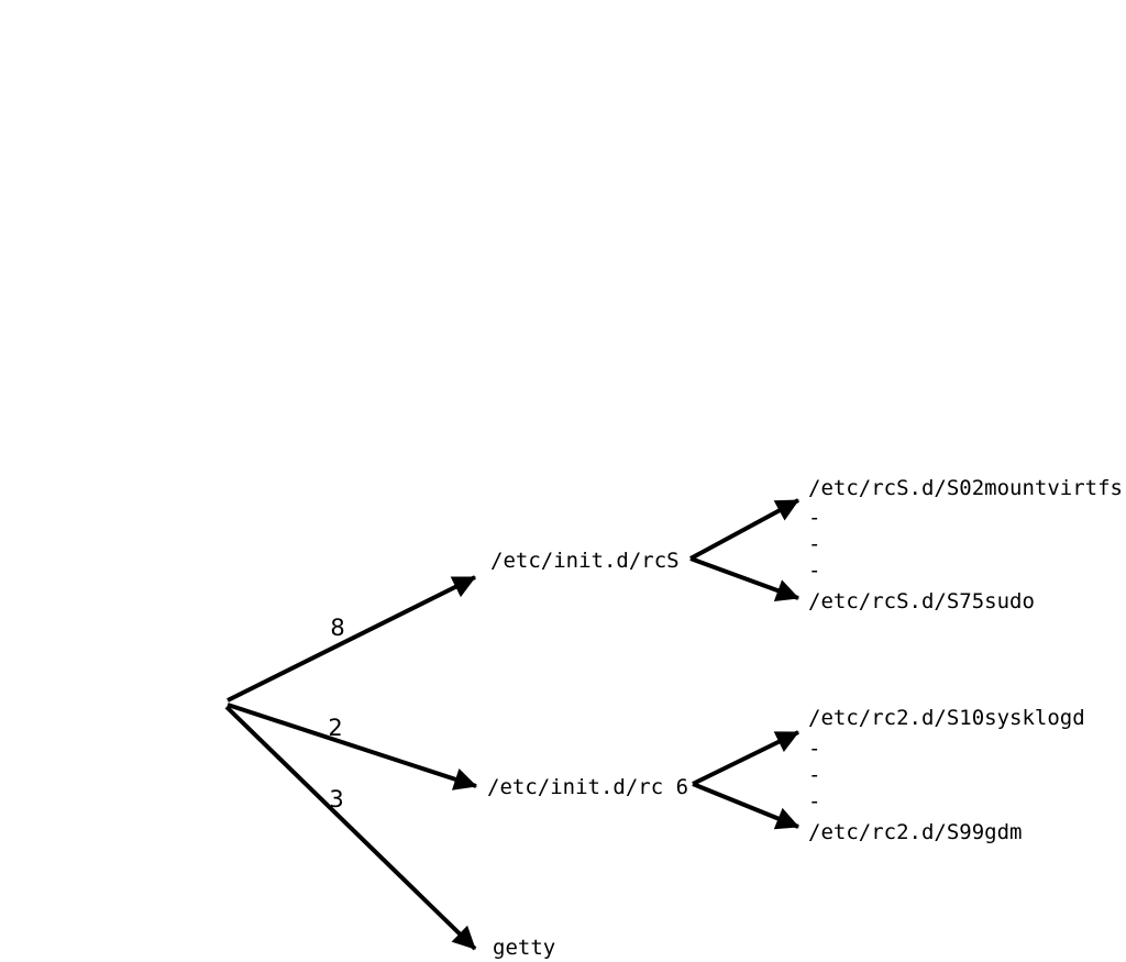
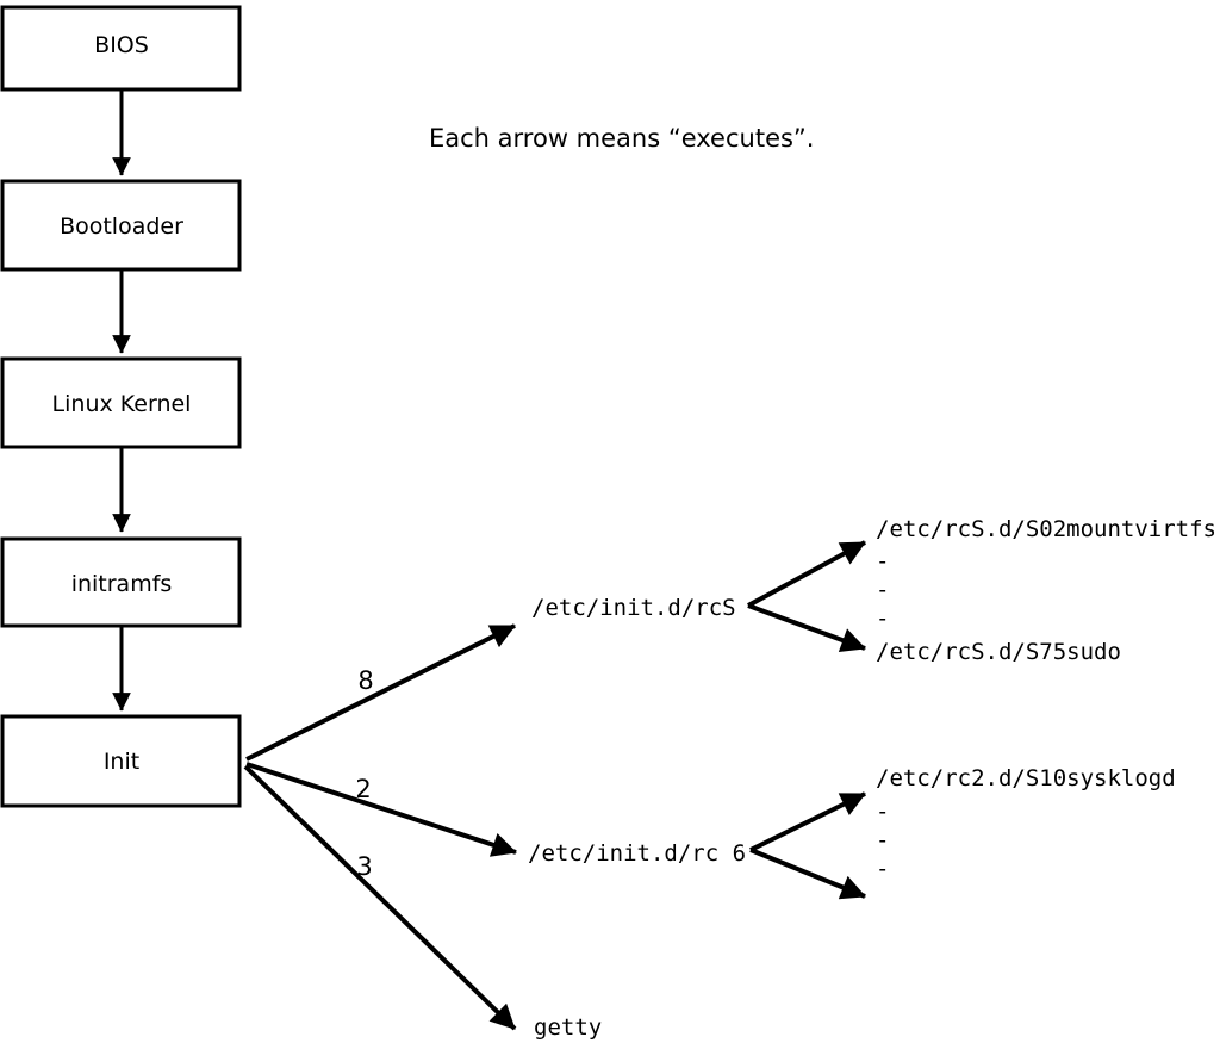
+ Each arrow means “executes”.
+ BIOS
+ Bootloader
+ Linux Kernel
+ initramfs
+ Init
  8
  /etc/init.d/rcS
  /etc/rcS.d/S02mountvirtfs
  -
  -
  -
  /etc/rcS.d/S75sudo
  2
  /etc/init.d/rc 6
  /etc/rc2.d/S10sysklogd
  -
  -
  -
- /etc/rc2.d/S99gdm
  3
  getty
